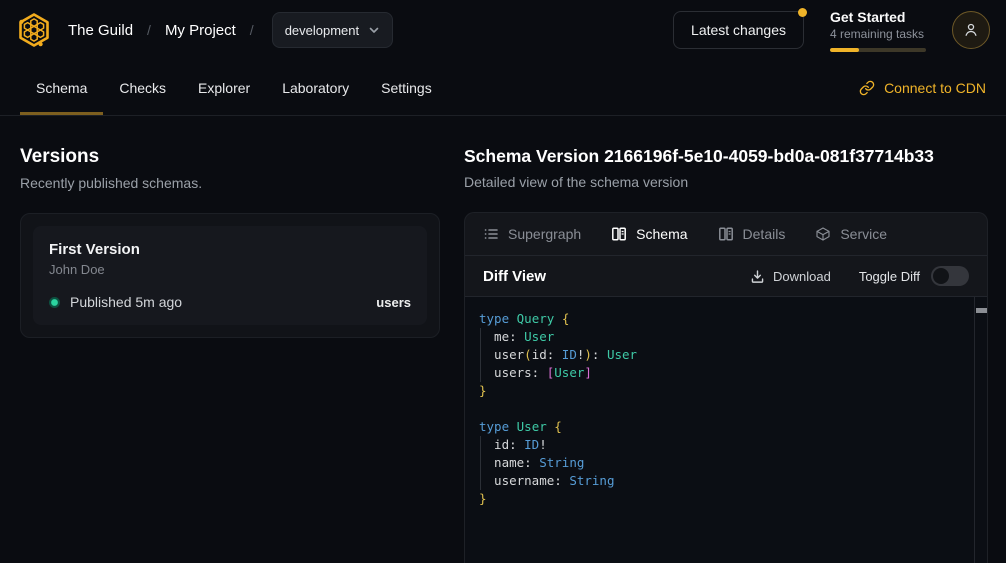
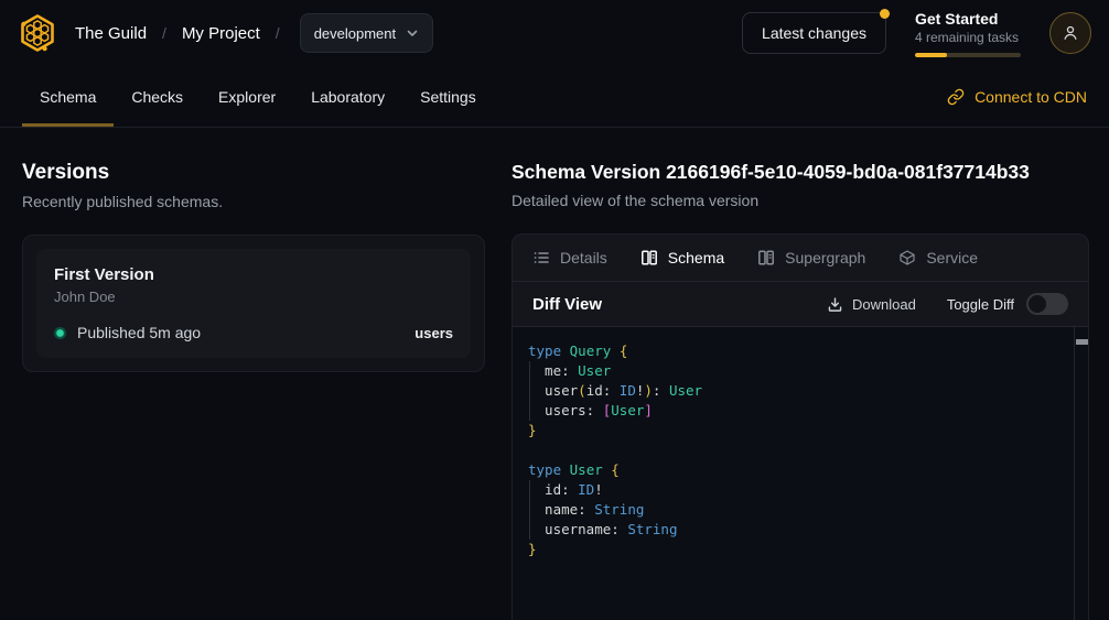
  The Guild
  /
  My Project
  /
  development
  Latest changes
  Get Started
  4 remaining tasks
  Schema
  Checks
  Explorer
  Laboratory
  Settings
  Connect to CDN
  Versions
  Recently published schemas.
  First Version
  John Doe
  Published 5m ago
  users
  Schema Version 2166196f-5e10-4059-bd0a-081f37714b33
  Detailed view of the schema version
- Supergraph
+ Details
  Schema
- Details
+ Supergraph
  Service
  Diff View
  Download
  Toggle Diff
  type Query {
  me: User
  user(id: ID!): User
  users: [User]
  }
  type User {
  id: ID!
  name: String
  username: String
  }
